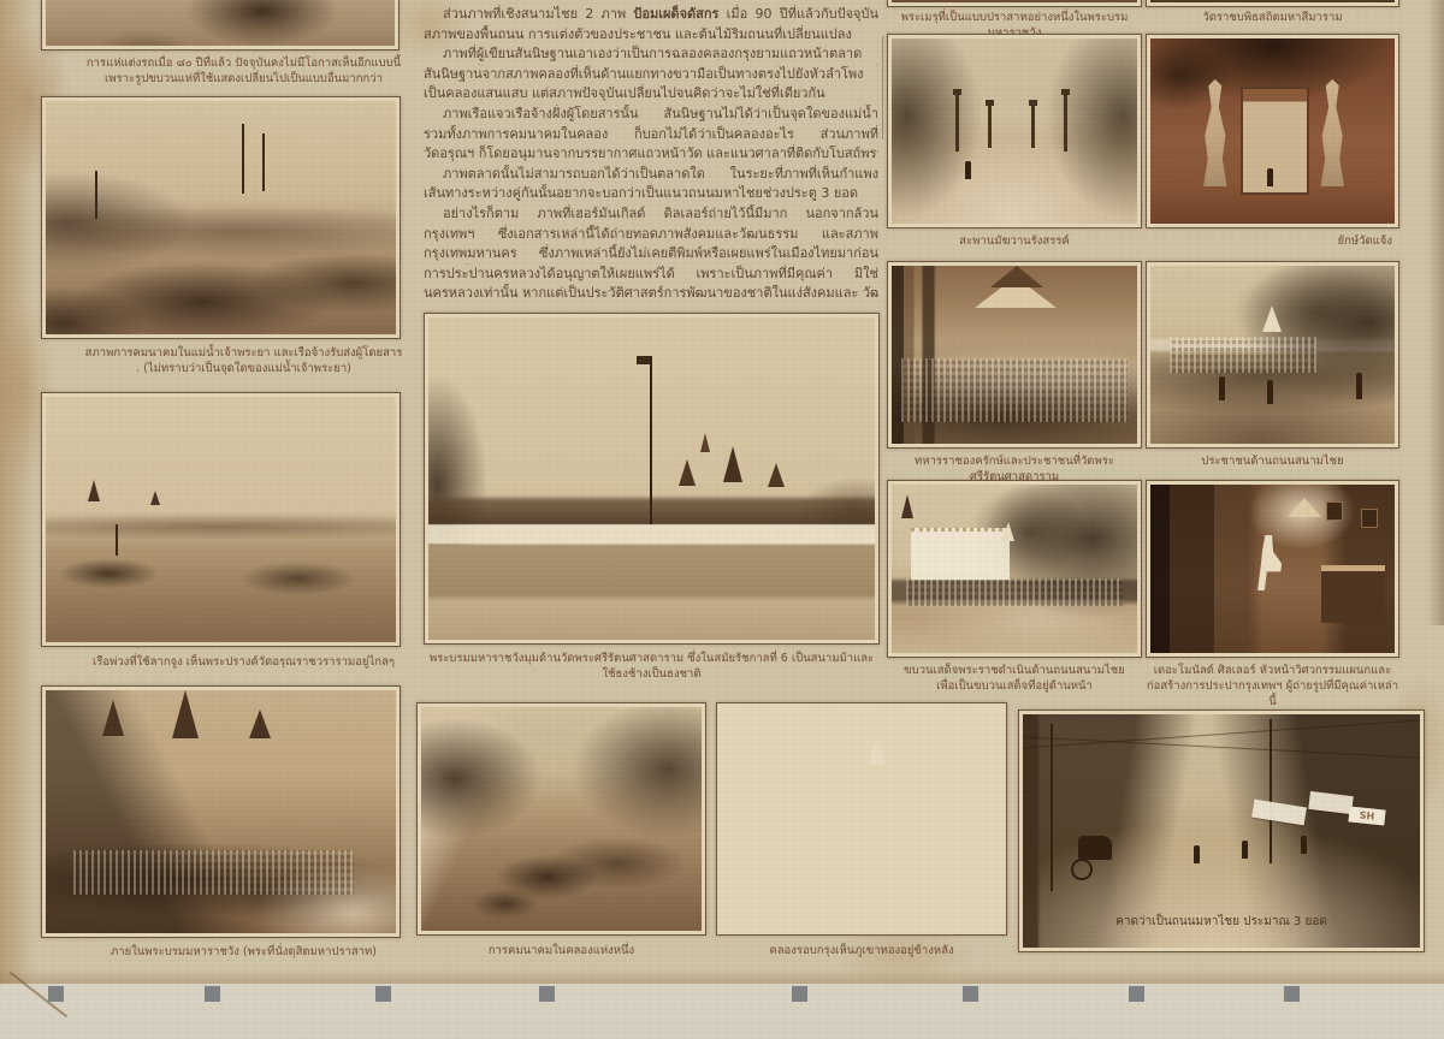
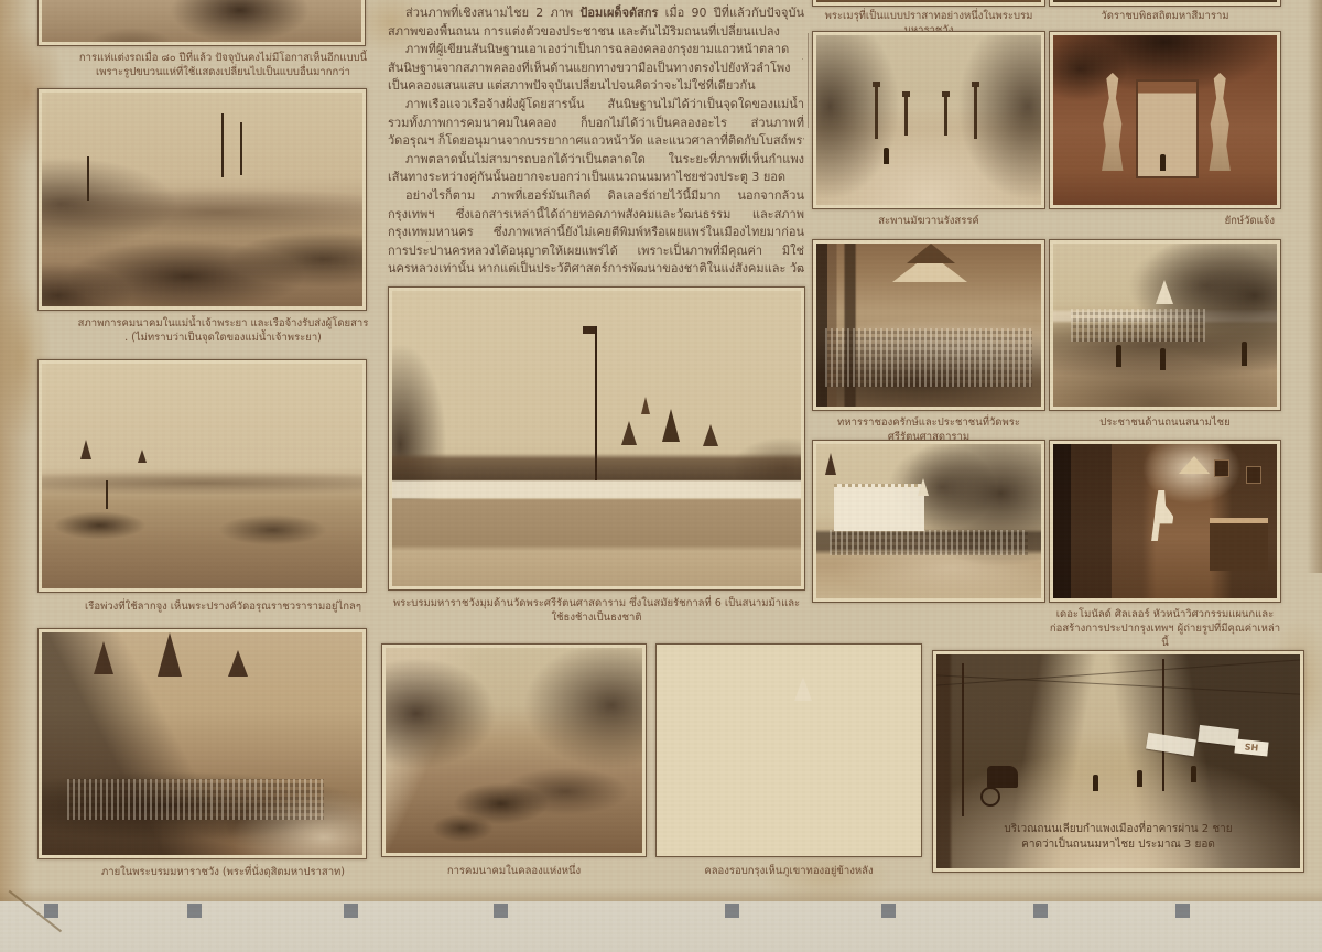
  การแห่แต่งรถเมื่อ ๘๐ ปีที่แล้ว ปัจจุบันคงไม่มีโอกาสเห็นอีกแบบนี้
  เพราะรูปขบวนแห่ที่ใช้แสดงเปลี่ยนไปเป็นแบบอื่นมากกว่า
  สภาพการคมนาคมในแม่น้ำเจ้าพระยา และเรือจ้างรับส่งผู้โดยสาร
  . (ไม่ทราบว่าเป็นจุดใดของแม่น้ำเจ้าพระยา)
  เรือพ่วงที่ใช้ลากจูง เห็นพระปรางค์วัดอรุณราชวรารามอยู่ไกลๆ
  ภายในพระบรมมหาราชวัง (พระที่นั่งดุสิตมหาปราสาท)
  ส่วนภาพที่เชิงสนามไชย 2 ภาพ ป้อมเผด็จดัสกร เมื่อ 90 ปีที่แล้วกับปัจจุบัน
  สภาพของพื้นถนน การแต่งตัวของประชาชน และต้นไม้ริมถนนที่เปลี่ยนแปลง
  ภาพที่ผู้เขียนสันนิษฐานเอาเองว่าเป็นการฉลองคลองกรุงยามแถวหน้าตลาด
  สันนิษฐานจากสภาพคลองที่เห็นด้านแยกทางขวามือเป็นทางตรงไปยังหัวลำโพง
  เป็นคลองแสนแสบ แต่สภาพปัจจุบันเปลี่ยนไปจนคิดว่าจะไม่ใช่ที่เดียวกัน
  ภาพเรือแจวเรือจ้างฝั่งผู้โดยสารนั้น สันนิษฐานไม่ได้ว่าเป็นจุดใดของแม่น้ำ
  รวมทั้งภาพการคมนาคมในคลอง ก็บอกไม่ได้ว่าเป็นคลองอะไร ส่วนภาพที่
  วัดอรุณฯ ก็โดยอนุมานจากบรรยากาศแถวหน้าวัด และแนวศาลาที่ติดกับโบสถ์พร
  ภาพตลาดนั้นไม่สามารถบอกได้ว่าเป็นตลาดใด ในระยะที่ภาพที่เห็นกำแพง
  เส้นทางระหว่างคู่กันนั้นอยากจะบอกว่าเป็นแนวถนนมหาไชยช่วงประตู 3 ยอด
  อย่างไรก็ตาม ภาพที่เฮอร์มันเกิลด์ ดิลเลอร์ถ่ายไว้นี้มีมาก นอกจากล้วน
  กรุงเทพฯ ซึ่งเอกสารเหล่านี้ได้ถ่ายทอดภาพสังคมและวัฒนธรรม และสภาพ
  กรุงเทพมหานคร ซึ่งภาพเหล่านี้ยังไม่เคยตีพิมพ์หรือเผยแพร่ในเมืองไทยมาก่อน
  การประปานครหลวงได้อนุญาตให้เผยแพร่ได้ เพราะเป็นภาพที่มีคุณค่า มิใช่
  นครหลวงเท่านั้น หากแต่เป็นประวัติศาสตร์การพัฒนาของชาติในแง่สังคมและ วัฒ
  พระบรมมหาราชวังมุมด้านวัดพระศรีรัตนศาสดาราม ซึ่งในสมัยรัชกาลที่ 6 เป็นสนามม้าและใช้ธงช้างเป็นธงชาติ
  การคมนาคมในคลองแห่งหนึ่ง
  คลองรอบกรุงเห็นภูเขาทองอยู่ข้างหลัง
  พระเมรุที่เป็นแบบปราสาทอย่างหนึ่งในพระบรม
  วัดราชบพิธสถิตมหาสีมาราม
  สะพานมัฆวานรังสรรค์
  ยักษ์วัดแจ้ง
  ทหารราชองครักษ์และประชาชนที่วัดพระศรีรัตนศาสดาราม
  ประชาชนด้านถนนสนามไชย
- ขบวนเสด็จพระราชดำเนินด้านถนนสนามไชย
- เพื่อเป็นขบวนเสด็จที่อยู่ด้านหน้า
  เดอะโมนัลด์ ศิลเลอร์ หัวหน้าวิศวกรรมแผนกและ
  ก่อสร้างการประปากรุงเทพฯ ผู้ถ่ายรูปที่มีคุณค่าเหล่านี้
+ บริเวณถนนเลียบกำแพงเมืองที่อาคารผ่าน 2 ชาย
  คาดว่าเป็นถนนมหาไชย ประมาณ 3 ยอด
